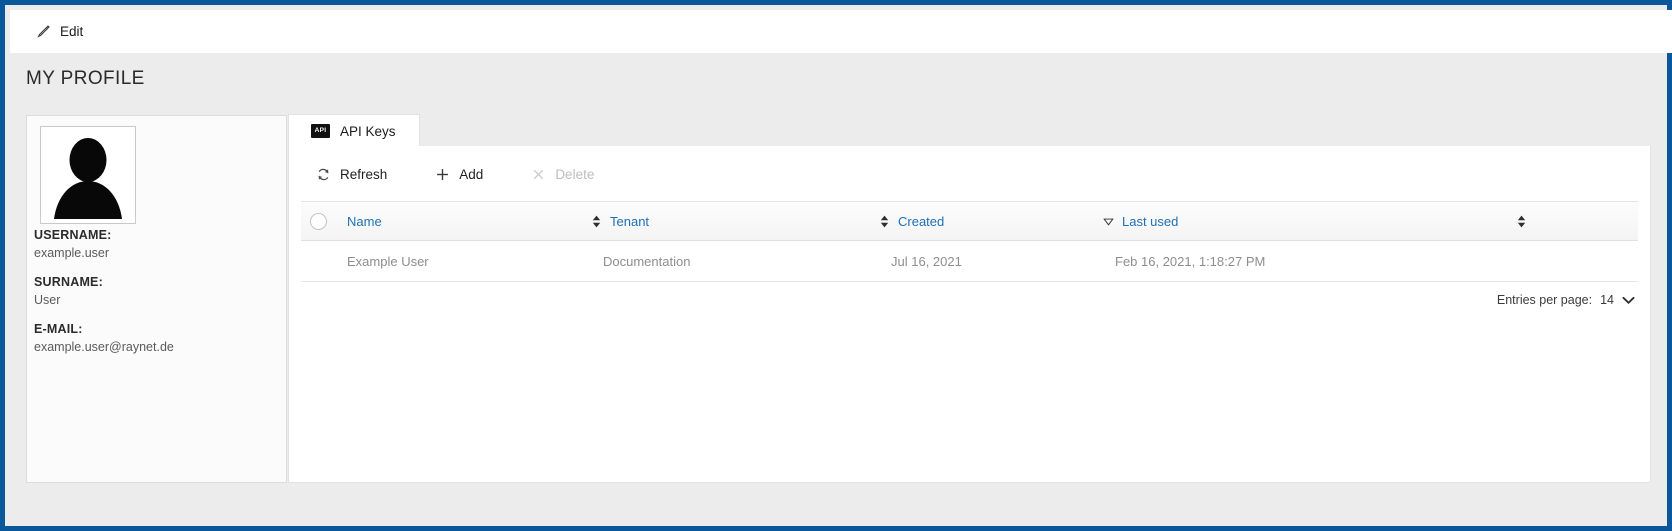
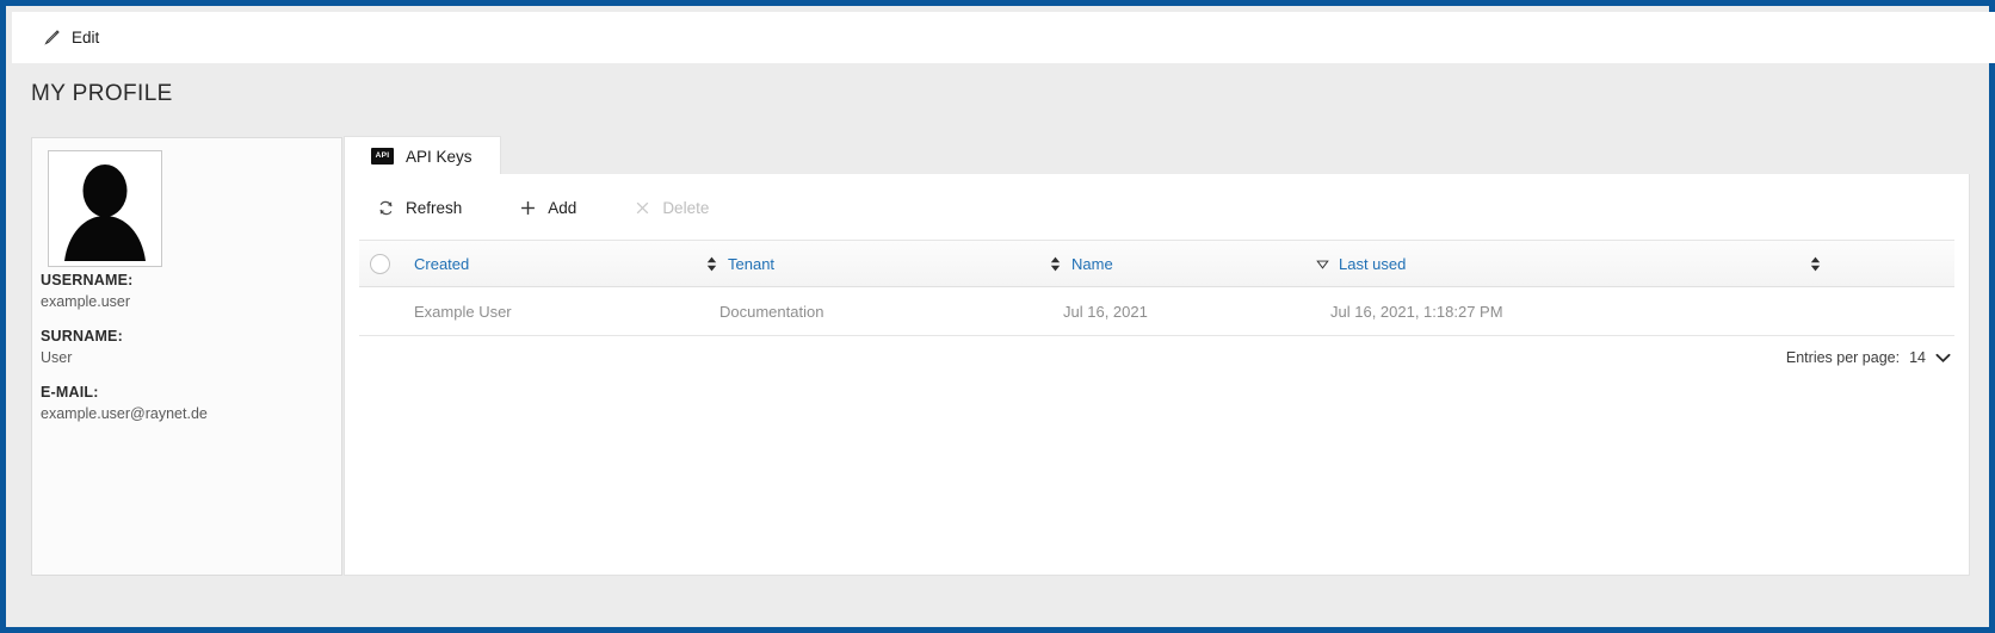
  Edit
  MY PROFILE
  USERNAME:
  example.user
  SURNAME:
  User
  E-MAIL:
  example.user@raynet.de
  API Keys
  Refresh
  Add
  Delete
- Name
+ Created
  Tenant
- Created
+ Name
  Last used
  Example User
  Documentation
  Jul 16, 2021
- Feb 16, 2021, 1:18:27 PM
+ Jul 16, 2021, 1:18:27 PM
  Entries per page:
  14
